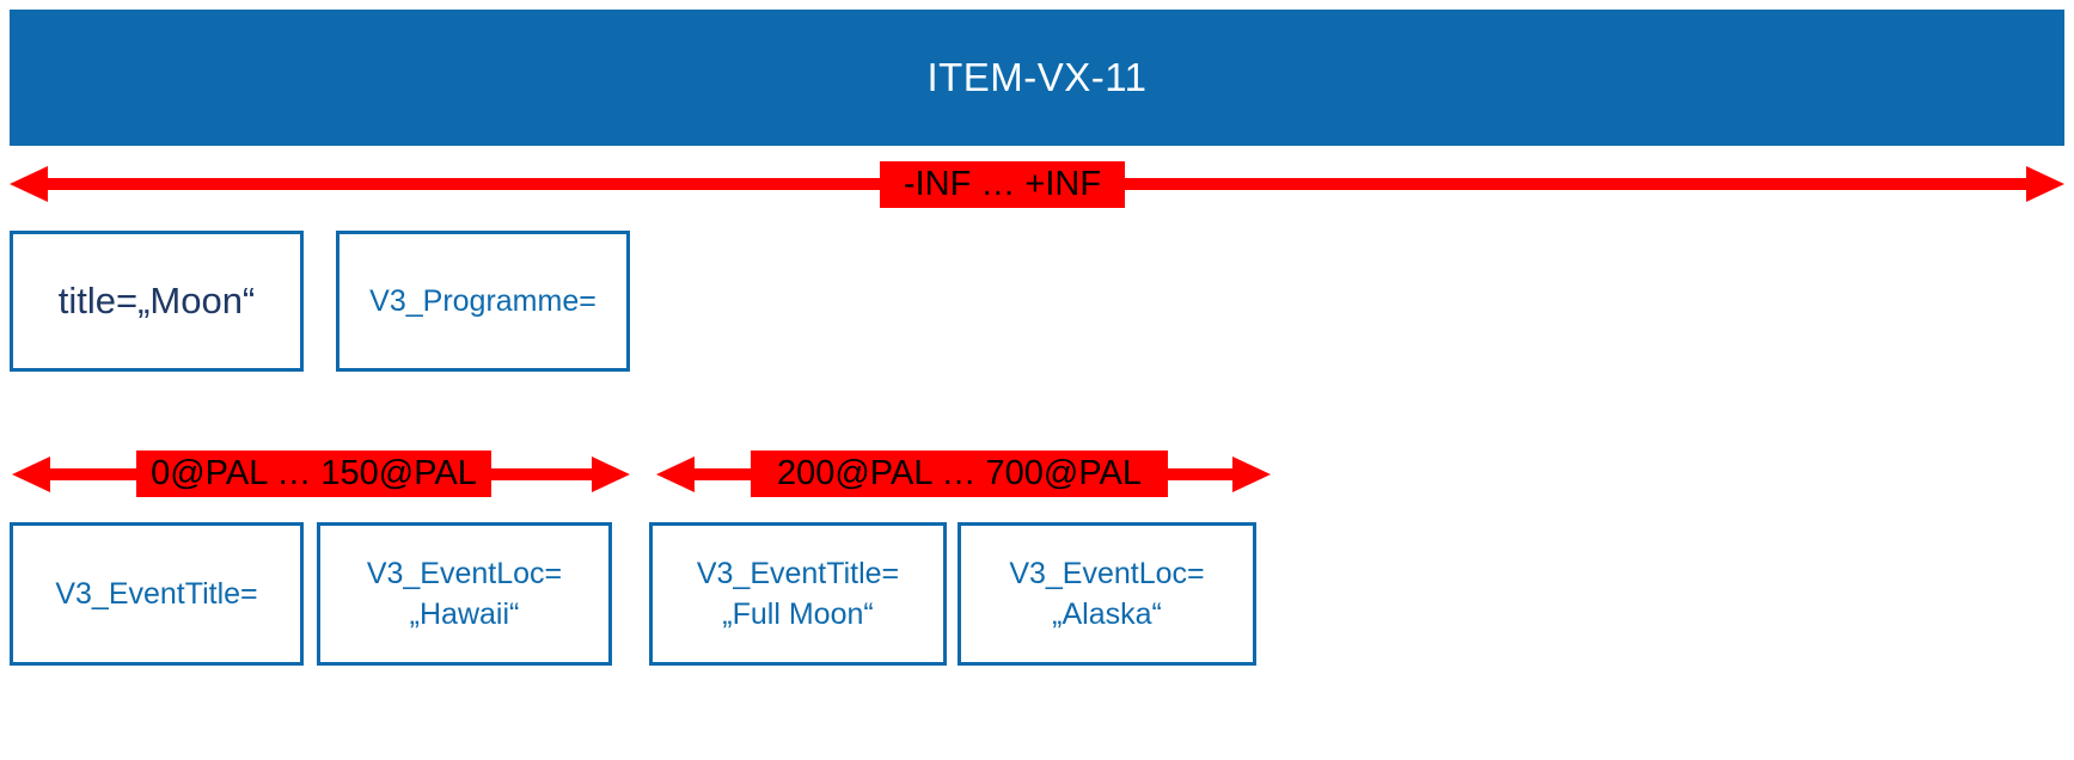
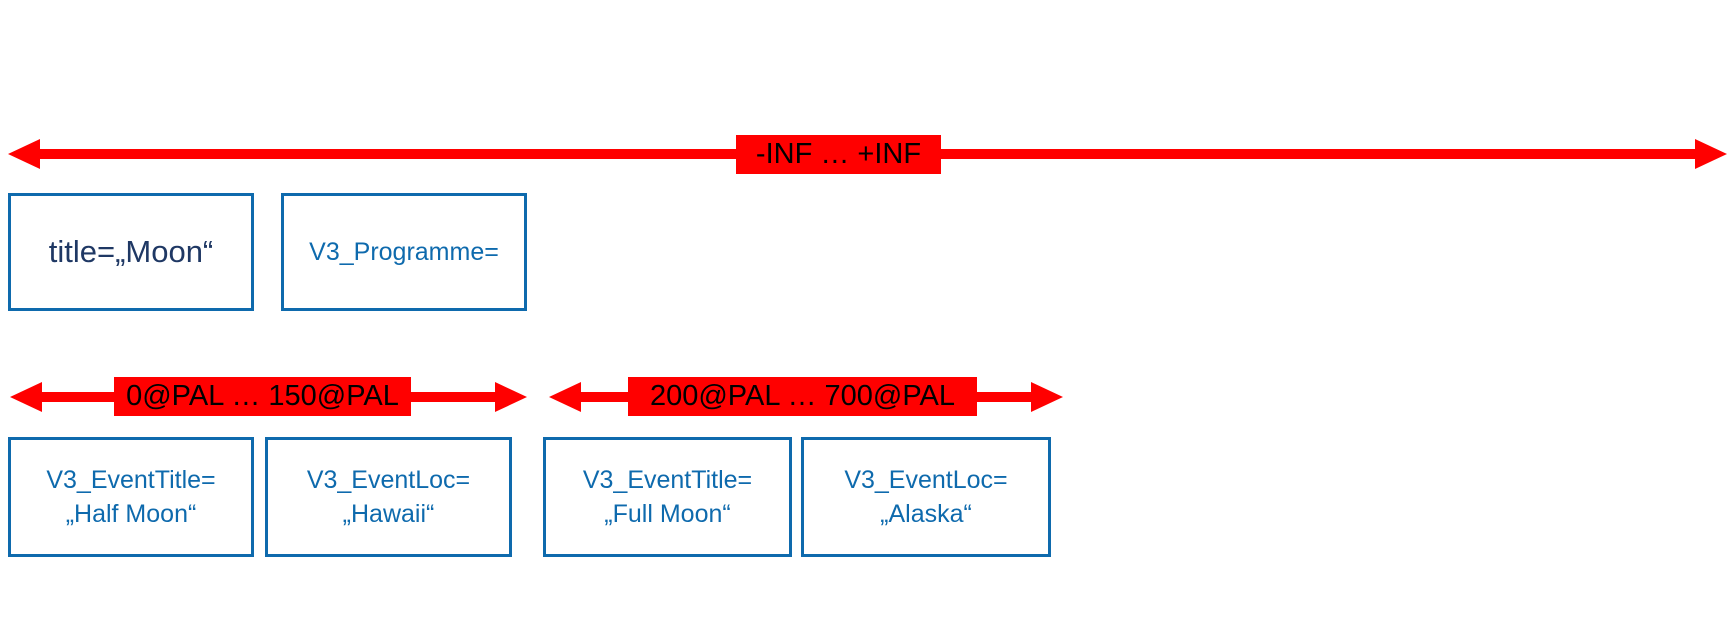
- ITEM-VX-11
  -INF … +INF
  title=„Moon“
  V3_Programme=
  0@PAL … 150@PAL
  200@PAL … 700@PAL
  V3_EventTitle=
+ „Half Moon“
  V3_EventLoc=
  „Hawaii“
  V3_EventTitle=
  „Full Moon“
  V3_EventLoc=
  „Alaska“
